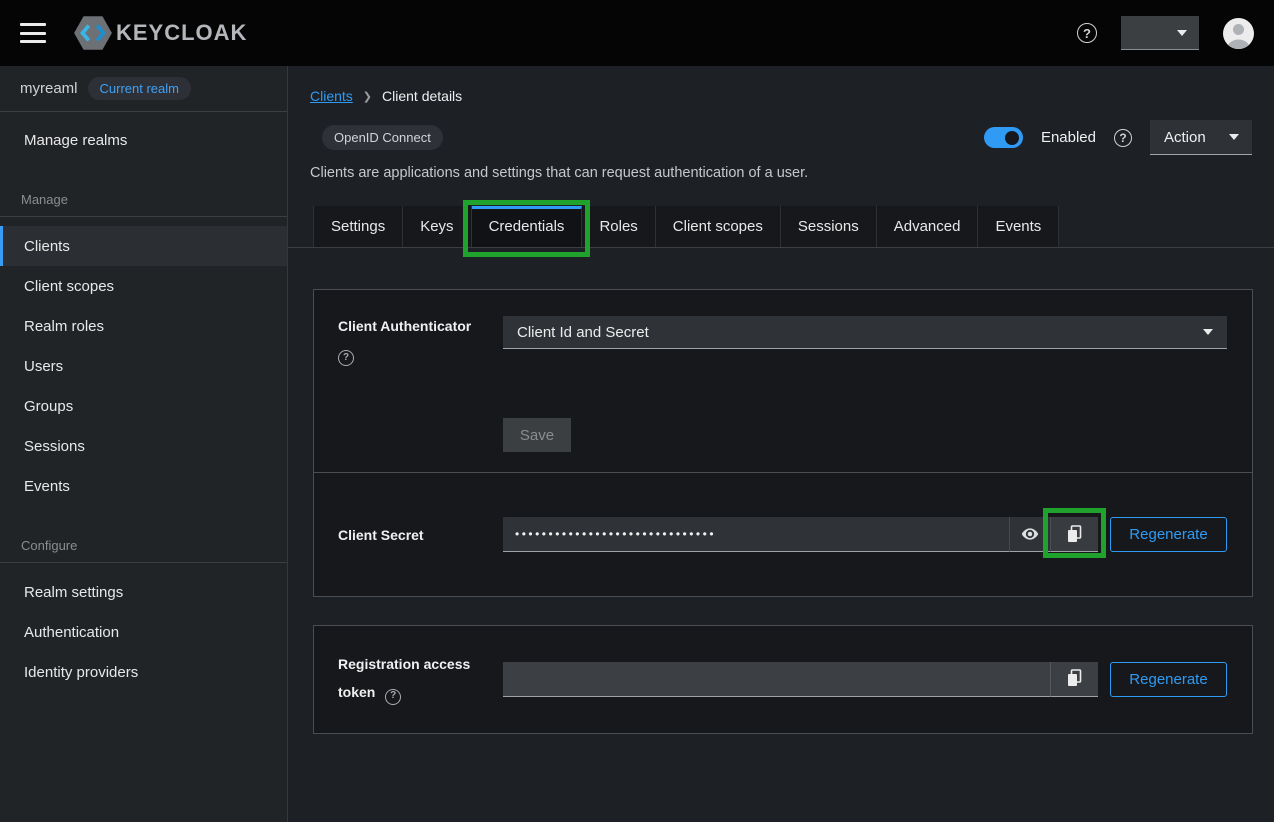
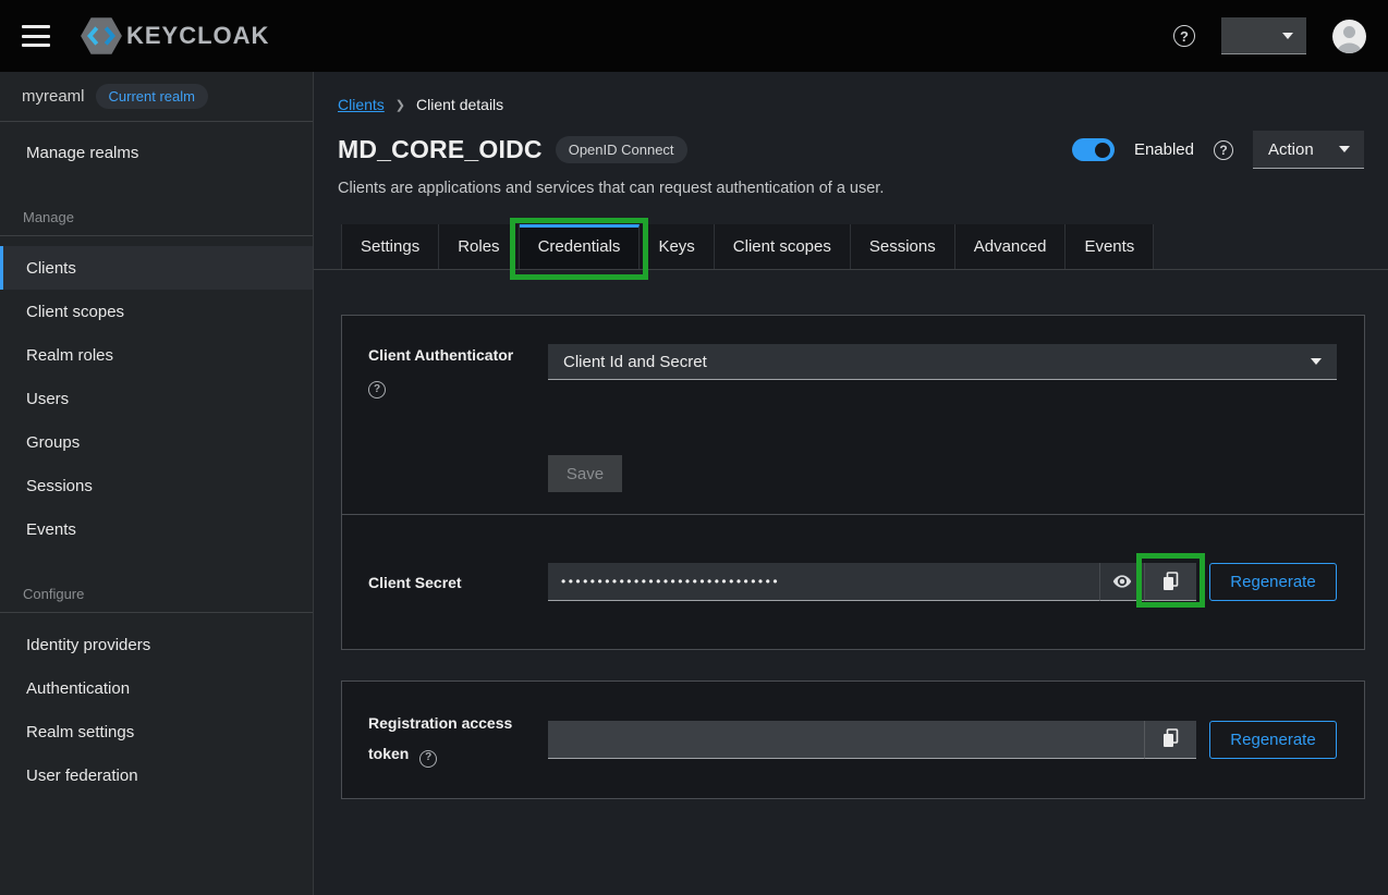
  KEYCLOAK
  ?
  myreaml
  Current realm
  Manage realms
  Manage
  Clients
  Client scopes
  Realm roles
  Users
  Groups
  Sessions
  Events
  Configure
- Realm settings
+ Identity providers
  Authentication
- Identity providers
+ Realm settings
+ User federation
  Clients
  ❯
  Client details
+ MD_CORE_OIDC
  OpenID Connect
  Enabled
  ?
  Action
- Clients are applications and settings that can request authentication of a user.
+ Clients are applications and services that can request authentication of a user.
  Settings
- Keys
+ Roles
  Credentials
- Roles
+ Keys
  Client scopes
  Sessions
  Advanced
  Events
  Client Authenticator
  ?
  Client Id and Secret
  Save
  Client Secret
  ••••••••••••••••••••••••••••••
  Regenerate
  Registration access token ?
  Regenerate
